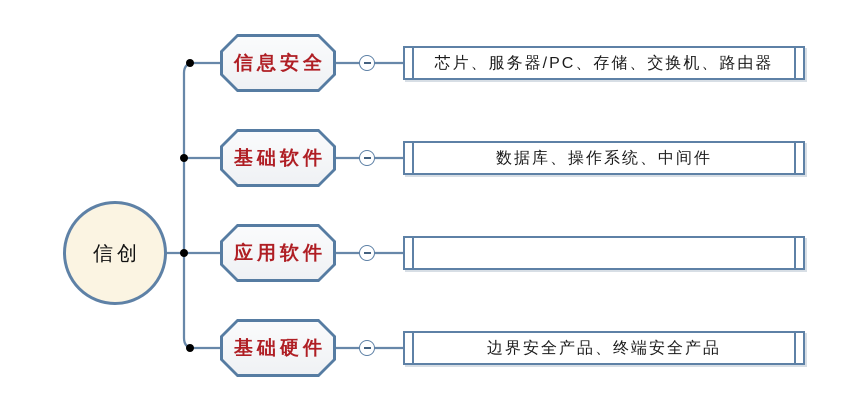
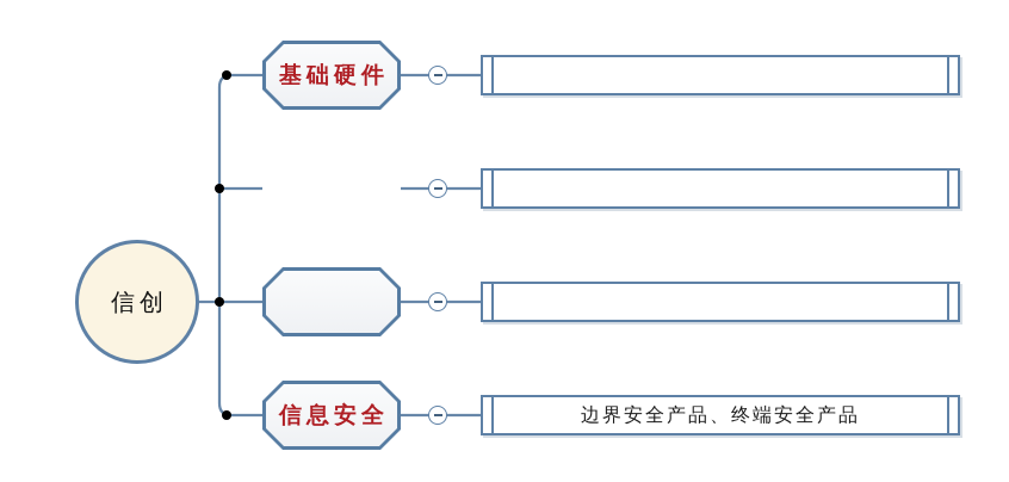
  信创
- 信息安全
+ 基础硬件
- 芯片、服务器/PC、存储、交换机、路由器
- 基础软件
- 数据库、操作系统、中间件
- 应用软件
- 基础硬件
+ 信息安全
  边界安全产品、终端安全产品
